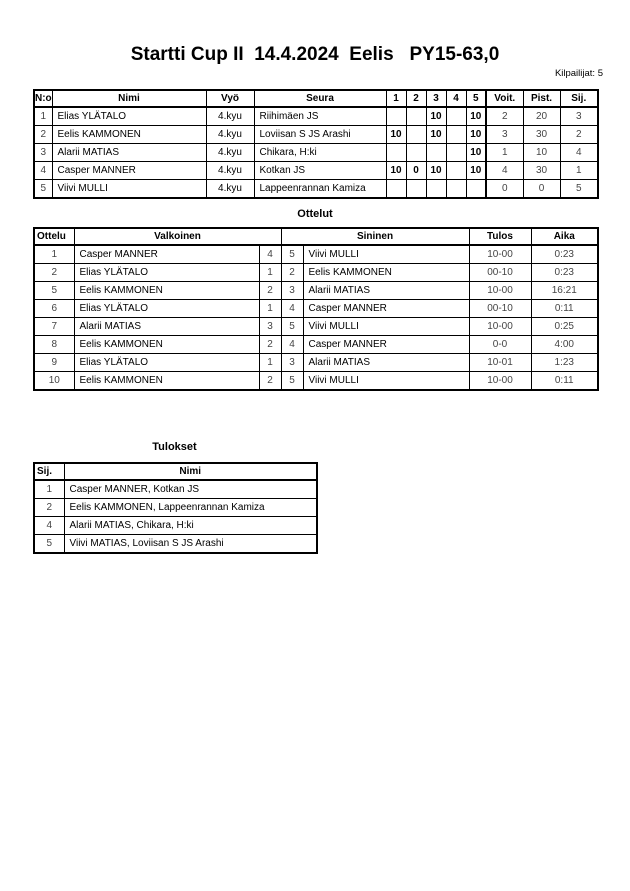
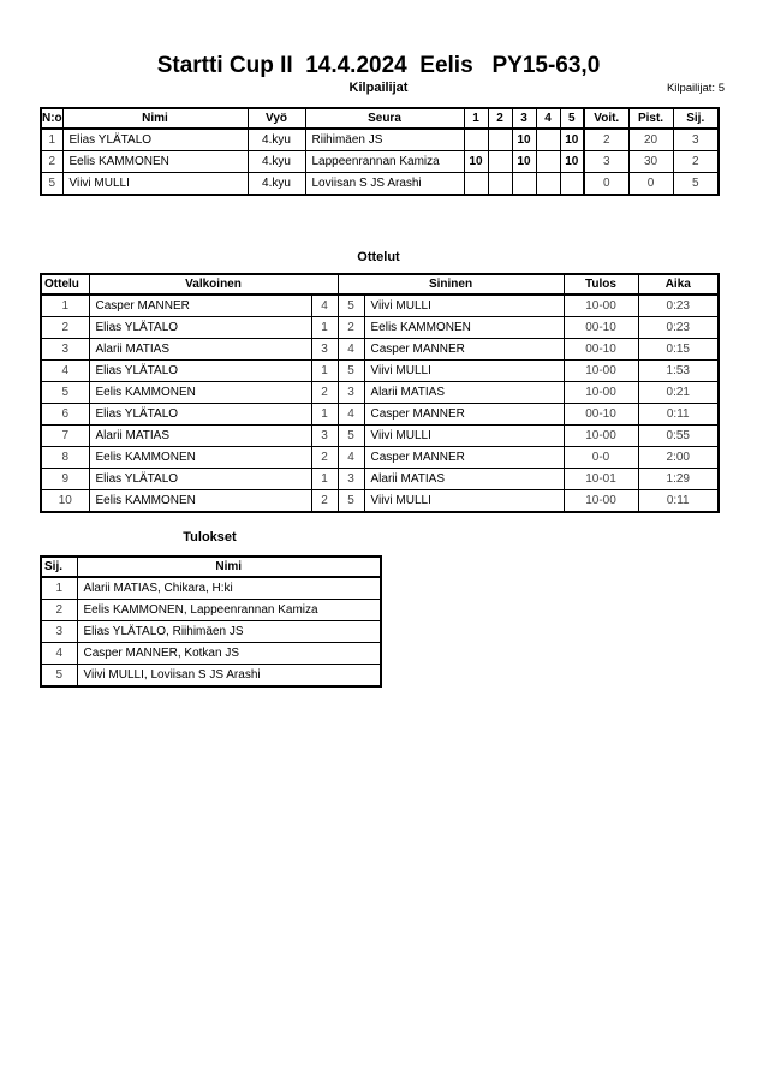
  Startti Cup II 14.4.2024 Eelis PY15-63,0
+ Kilpailijat
  Kilpailijat: 5
  N:o	Nimi	Vyö	Seura	1	2	3	4	5	Voit.	Pist.	Sij.
  1	Elias YLÄTALO	4.kyu	Riihimäen JS			10		10	2	20	3
- 2	Eelis KAMMONEN	4.kyu	Loviisan S JS Arashi	10		10		10	3	30	2
+ 2	Eelis KAMMONEN	4.kyu	Lappeenrannan Kamiza	10		10		10	3	30	2
- 3	Alarii MATIAS	4.kyu	Chikara, H:ki					10	1	10	4
- 4	Casper MANNER	4.kyu	Kotkan JS	10	0	10		10	4	30	1
- 5	Viivi MULLI	4.kyu	Lappeenrannan Kamiza						0	0	5
+ 5	Viivi MULLI	4.kyu	Loviisan S JS Arashi						0	0	5
  Ottelut
  Ottelu	Valkoinen	Sininen	Tulos	Aika
  1	Casper MANNER	4	5	Viivi MULLI	10-00	0:23
  2	Elias YLÄTALO	1	2	Eelis KAMMONEN	00-10	0:23
+ 3	Alarii MATIAS	3	4	Casper MANNER	00-10	0:15
+ 4	Elias YLÄTALO	1	5	Viivi MULLI	10-00	1:53
- 5	Eelis KAMMONEN	2	3	Alarii MATIAS	10-00	16:21
+ 5	Eelis KAMMONEN	2	3	Alarii MATIAS	10-00	0:21
  6	Elias YLÄTALO	1	4	Casper MANNER	00-10	0:11
- 7	Alarii MATIAS	3	5	Viivi MULLI	10-00	0:25
+ 7	Alarii MATIAS	3	5	Viivi MULLI	10-00	0:55
- 8	Eelis KAMMONEN	2	4	Casper MANNER	0-0	4:00
+ 8	Eelis KAMMONEN	2	4	Casper MANNER	0-0	2:00
- 9	Elias YLÄTALO	1	3	Alarii MATIAS	10-01	1:23
+ 9	Elias YLÄTALO	1	3	Alarii MATIAS	10-01	1:29
  10	Eelis KAMMONEN	2	5	Viivi MULLI	10-00	0:11
  Tulokset
  Sij.	Nimi
- 1	Casper MANNER, Kotkan JS
+ 1	Alarii MATIAS, Chikara, H:ki
  2	Eelis KAMMONEN, Lappeenrannan Kamiza
+ 3	Elias YLÄTALO, Riihimäen JS
- 4	Alarii MATIAS, Chikara, H:ki
+ 4	Casper MANNER, Kotkan JS
- 5	Viivi MATIAS, Loviisan S JS Arashi
+ 5	Viivi MULLI, Loviisan S JS Arashi
